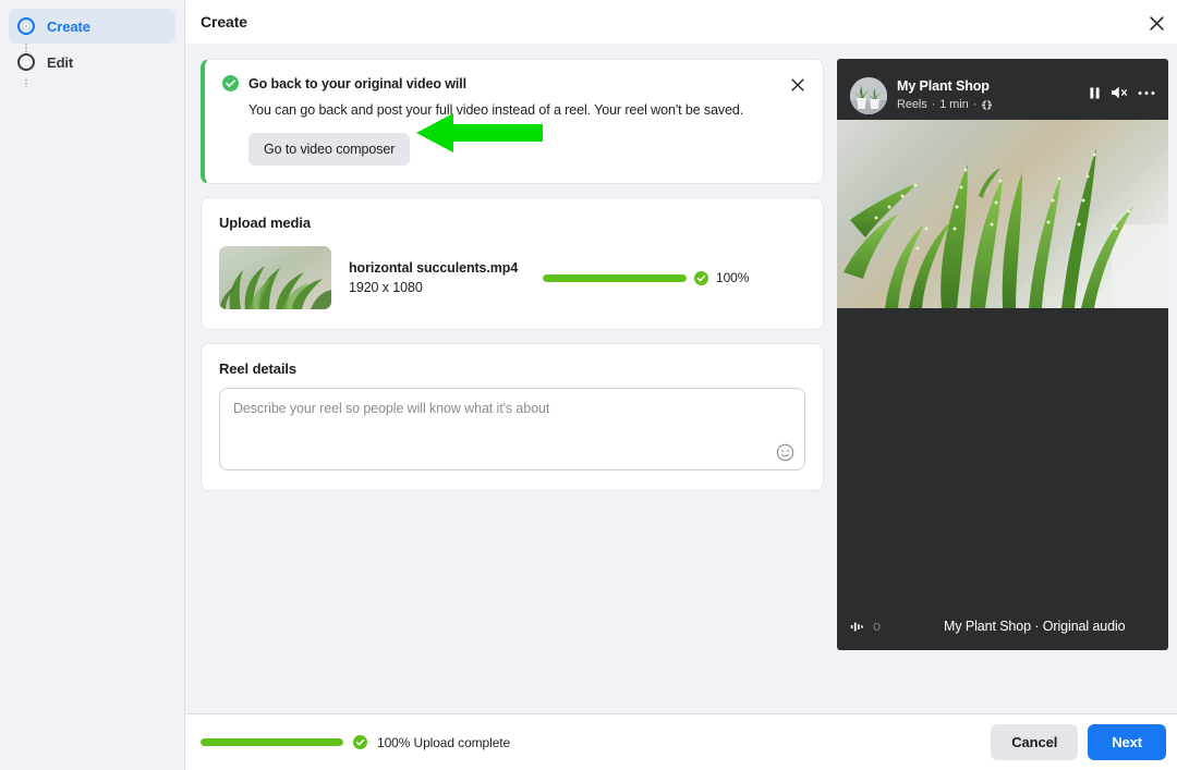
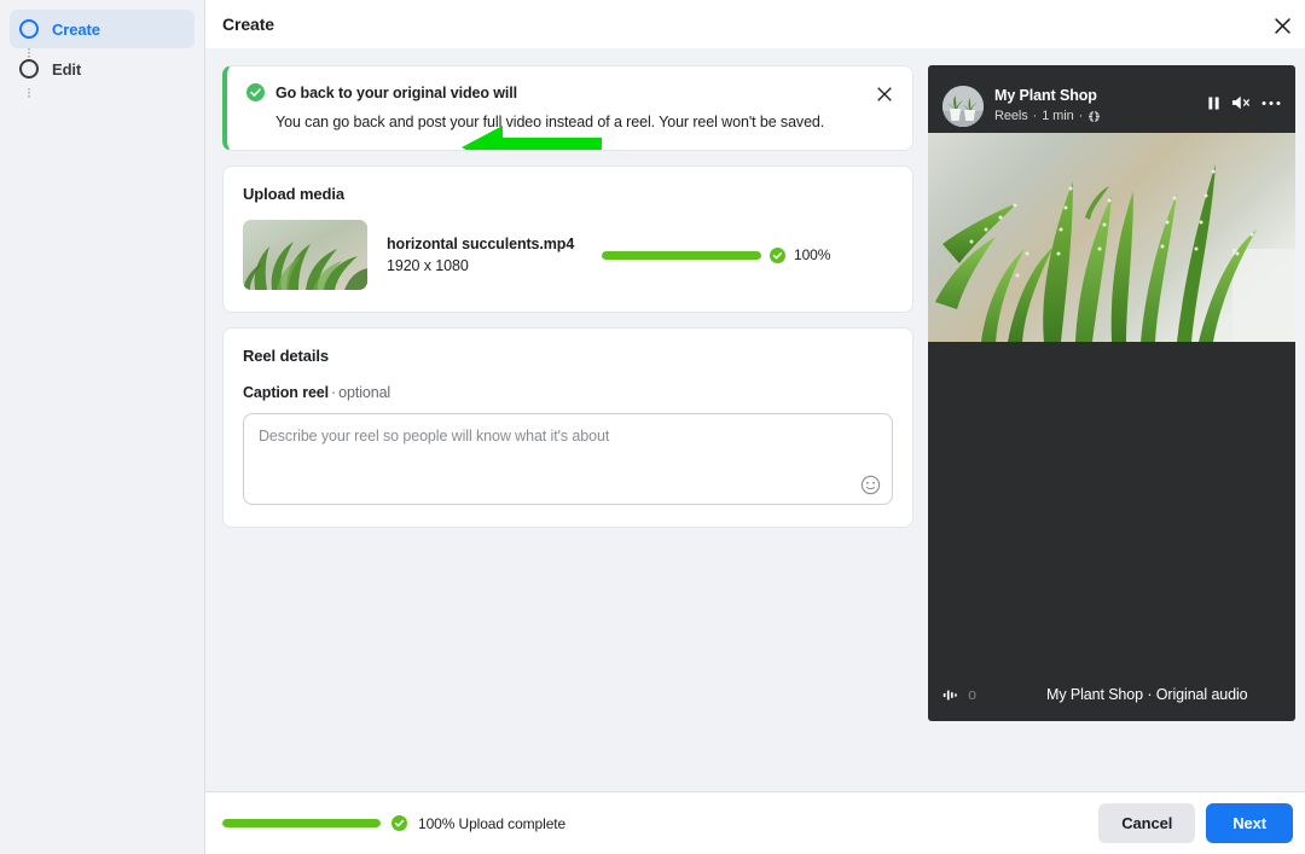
  Create
  Edit
  Create
  Go back to your original video will
  You can go back and post your full video instead of a reel. Your reel won't be saved.
- Go to video composer
  Upload media
  horizontal succulents.mp4
  1920 x 1080
  100%
  Reel details
+ Caption reel · optional
  Describe your reel so people will know what it's about
  My Plant Shop
  Reels
  ·
  1 min
  ·
  o My Plant Shop · Original audio
  100% Upload complete
  Cancel
  Next
